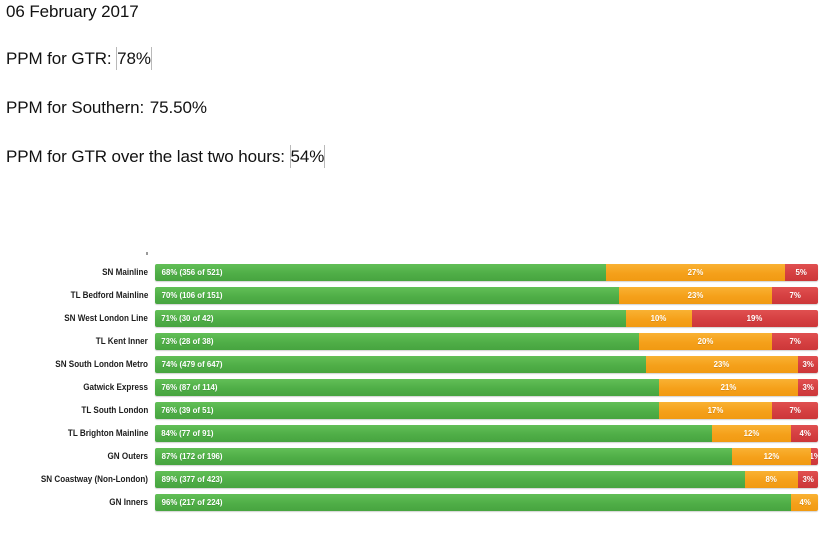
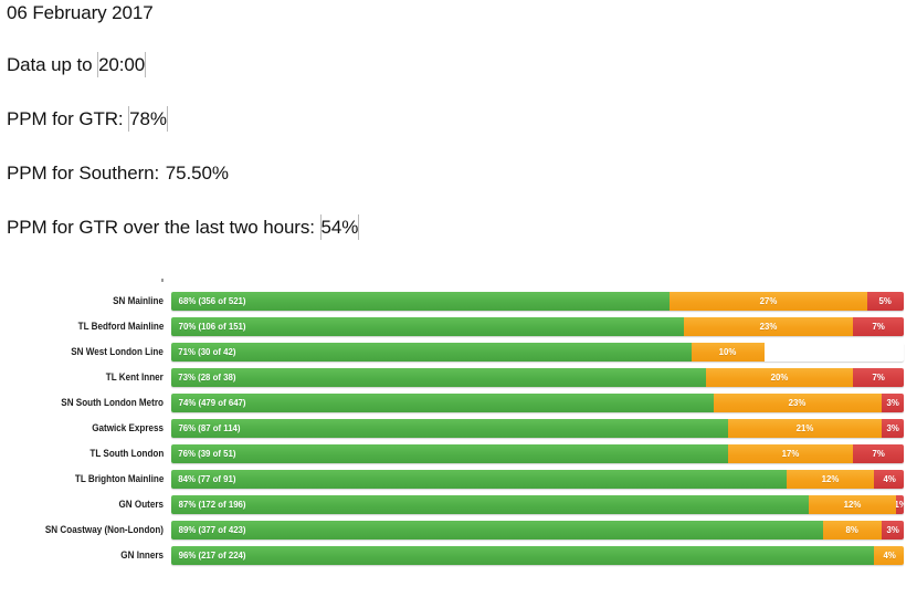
  06 February 2017
+ Data up to 20:00
  PPM for GTR: 78%
  PPM for Southern: 75.50%
  PPM for GTR over the last two hours: 54%
  SN Mainline
  68% (356 of 521)
  27%
  5%
  TL Bedford Mainline
  70% (106 of 151)
  23%
  7%
  SN West London Line
  71% (30 of 42)
  10%
- 19%
  TL Kent Inner
  73% (28 of 38)
  20%
  7%
  SN South London Metro
  74% (479 of 647)
  23%
  3%
  Gatwick Express
  76% (87 of 114)
  21%
  3%
  TL South London
  76% (39 of 51)
  17%
  7%
  TL Brighton Mainline
  84% (77 of 91)
  12%
  4%
  GN Outers
  87% (172 of 196)
  12%
  1%
  SN Coastway (Non-London)
  89% (377 of 423)
  8%
  3%
  GN Inners
  96% (217 of 224)
  4%
